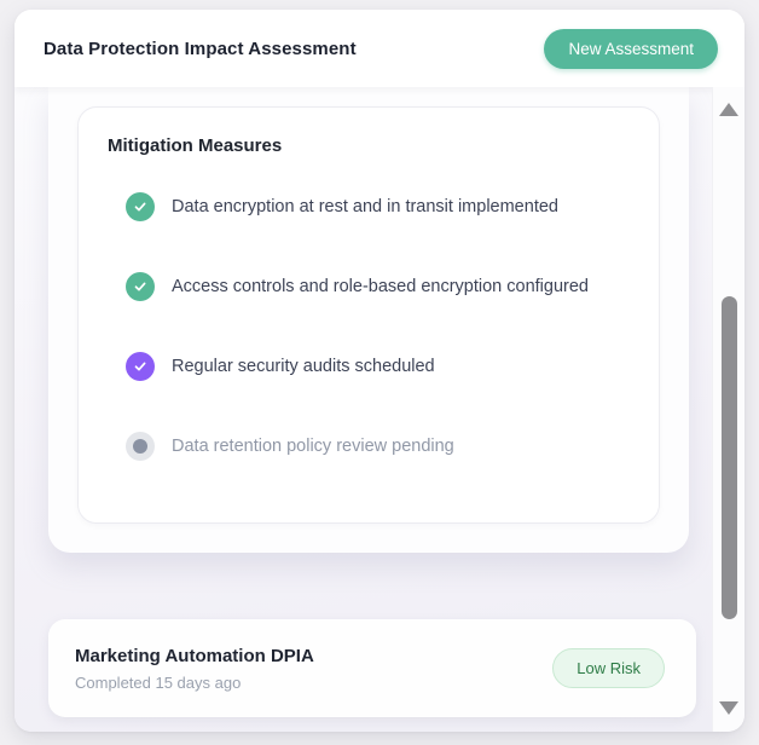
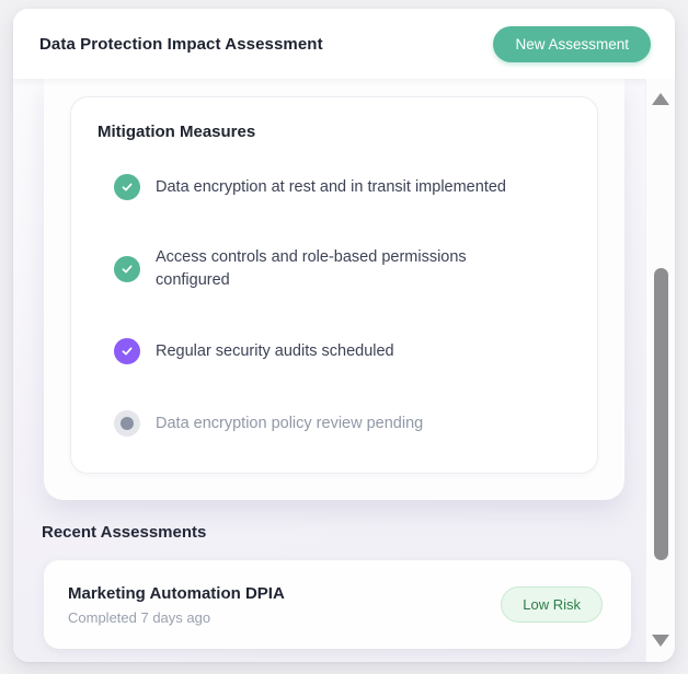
  Data Protection Impact Assessment
  New Assessment
  Mitigation Measures
  Data encryption at rest and in transit implemented
- Access controls and role-based encryption configured
+ Access controls and role-based permissions configured
  Regular security audits scheduled
- Data retention policy review pending
+ Data encryption policy review pending
+ Recent Assessments
  Marketing Automation DPIA
- Completed 15 days ago
+ Completed 7 days ago
  Low Risk
